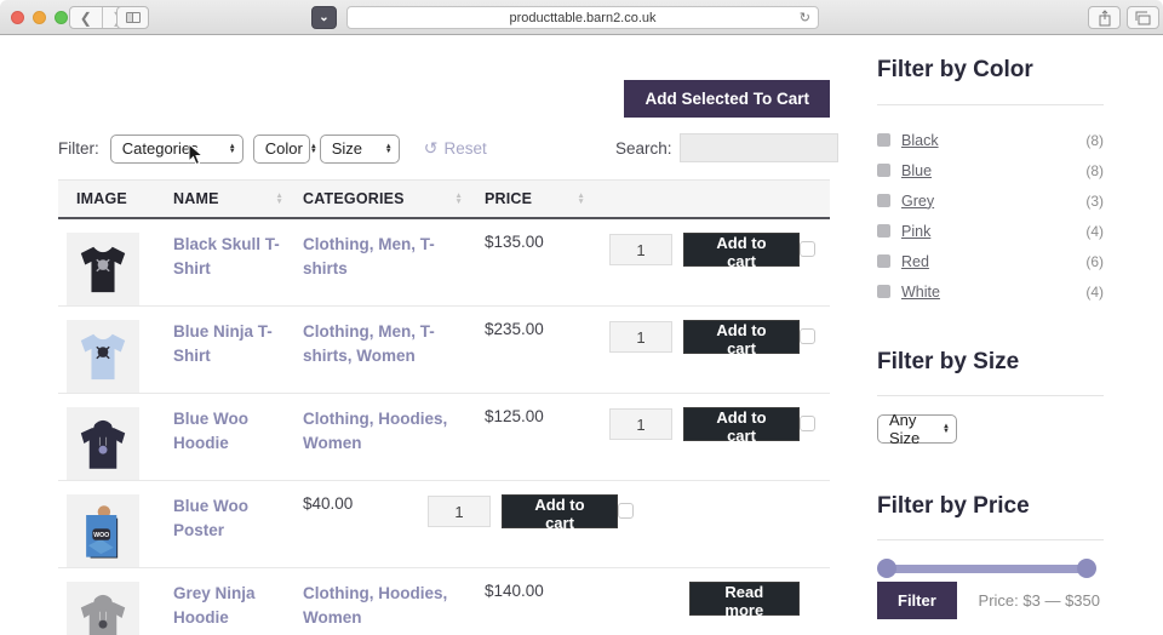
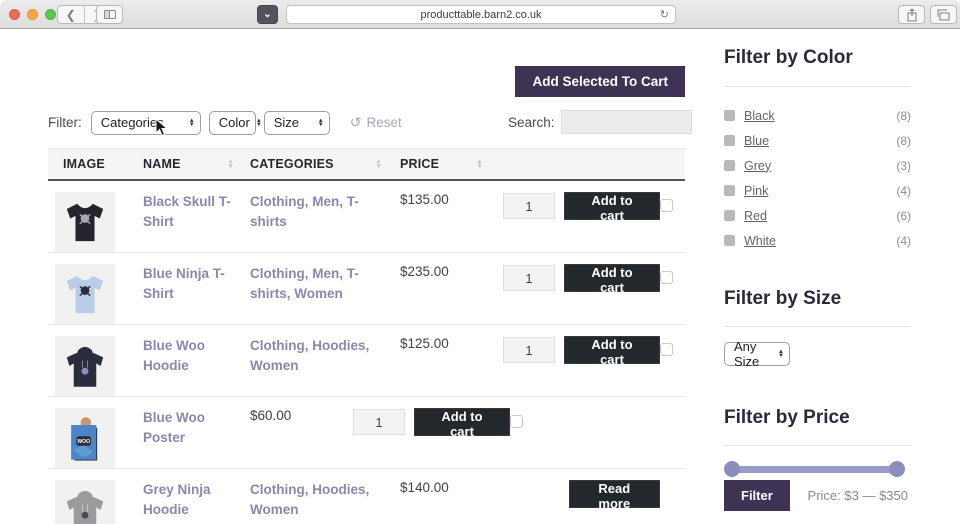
  ❮
  ⌄
  producttable.barn2.co.uk
  ↻
  Add Selected To Cart
  Filter:
  Categorie
  Color
  Size
  ↺
  Reset
  Search:
  IMAGE
  NAME
  CATEGORIES
  PRICE
  Black Skull T-Shirt
  Clothing, Men, T-shirts
  $135.00
  1
  Add to cart
  Blue Ninja T-Shirt
  Clothing, Men, T-shirts, Women
  $235.00
  1
  Add to cart
  Blue Woo Hoodie
  Clothing, Hoodies, Women
  $125.00
  1
  Add to cart
  Blue Woo Poster
- $40.00
+ $60.00
  1
  Add to cart
  Grey Ninja Hoodie
  Clothing, Hoodies, Women
  $140.00
  Read more
  Filter by Color
  Black
  (8)
  Blue
  (8)
  Grey
  (3)
  Pink
  (4)
  Red
  (6)
  White
  (4)
  Filter by Size
  Any Size
  Filter by Price
  Filter
  Price: $3 — $350
